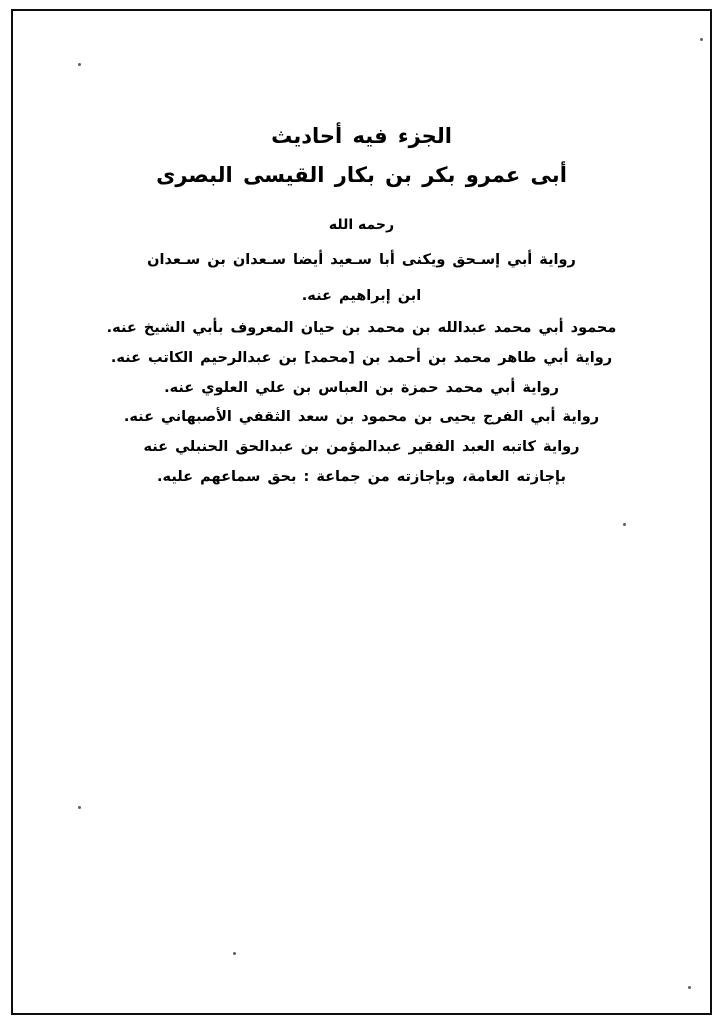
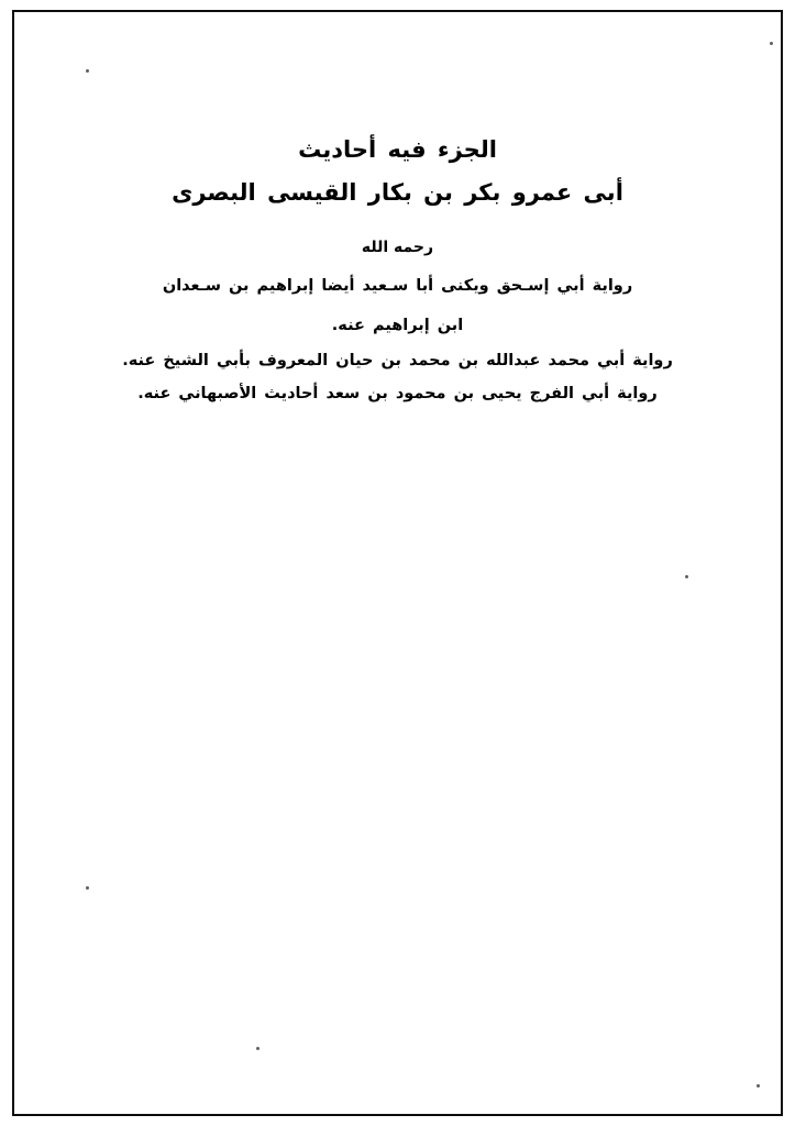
  الجزء فيه أحاديث
  أبى عمرو بكر بن بكار القيسى البصرى
  رحمه الله
- رواية أبي إسـحق ويكنى أبا سـعيد أيضا سـعدان بن سـعدان
+ رواية أبي إسـحق ويكنى أبا سـعيد أيضا إبراهيم بن سـعدان
  ابن إبراهيم عنه.
- محمود أبي محمد عبدالله بن محمد بن حيان المعروف بأبي الشيخ عنه.
+ رواية أبي محمد عبدالله بن محمد بن حيان المعروف بأبي الشيخ عنه.
- رواية أبي طاهر محمد بن أحمد بن [محمد] بن عبدالرحيم الكاتب عنه.
- رواية أبي محمد حمزة بن العباس بن علي العلوي عنه.
- رواية أبي الفرج يحيى بن محمود بن سعد الثقفي الأصبهاني عنه.
+ رواية أبي الفرج يحيى بن محمود بن سعد أحاديث الأصبهاني عنه.
- رواية كاتبه العبد الفقير عبدالمؤمن بن عبدالحق الحنبلي عنه
- بإجازته العامة، وبإجازته من جماعة : بحق سماعهم عليه.
